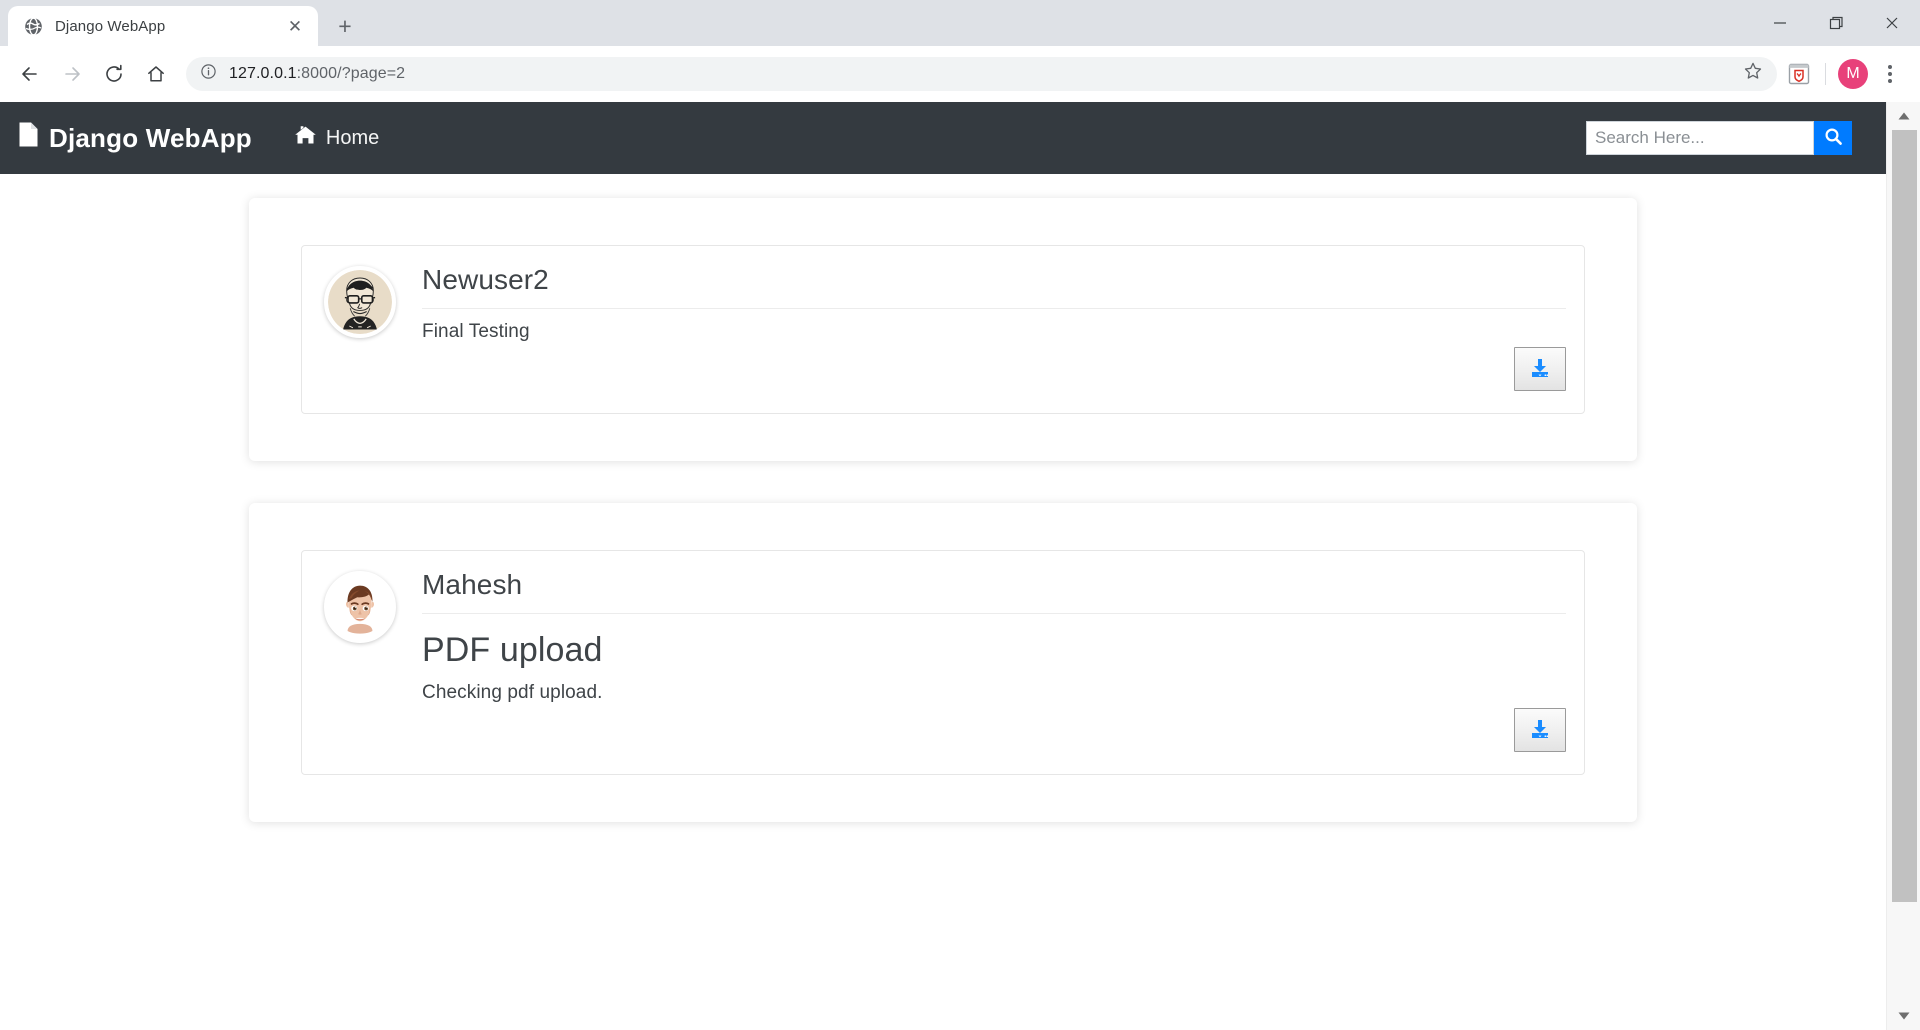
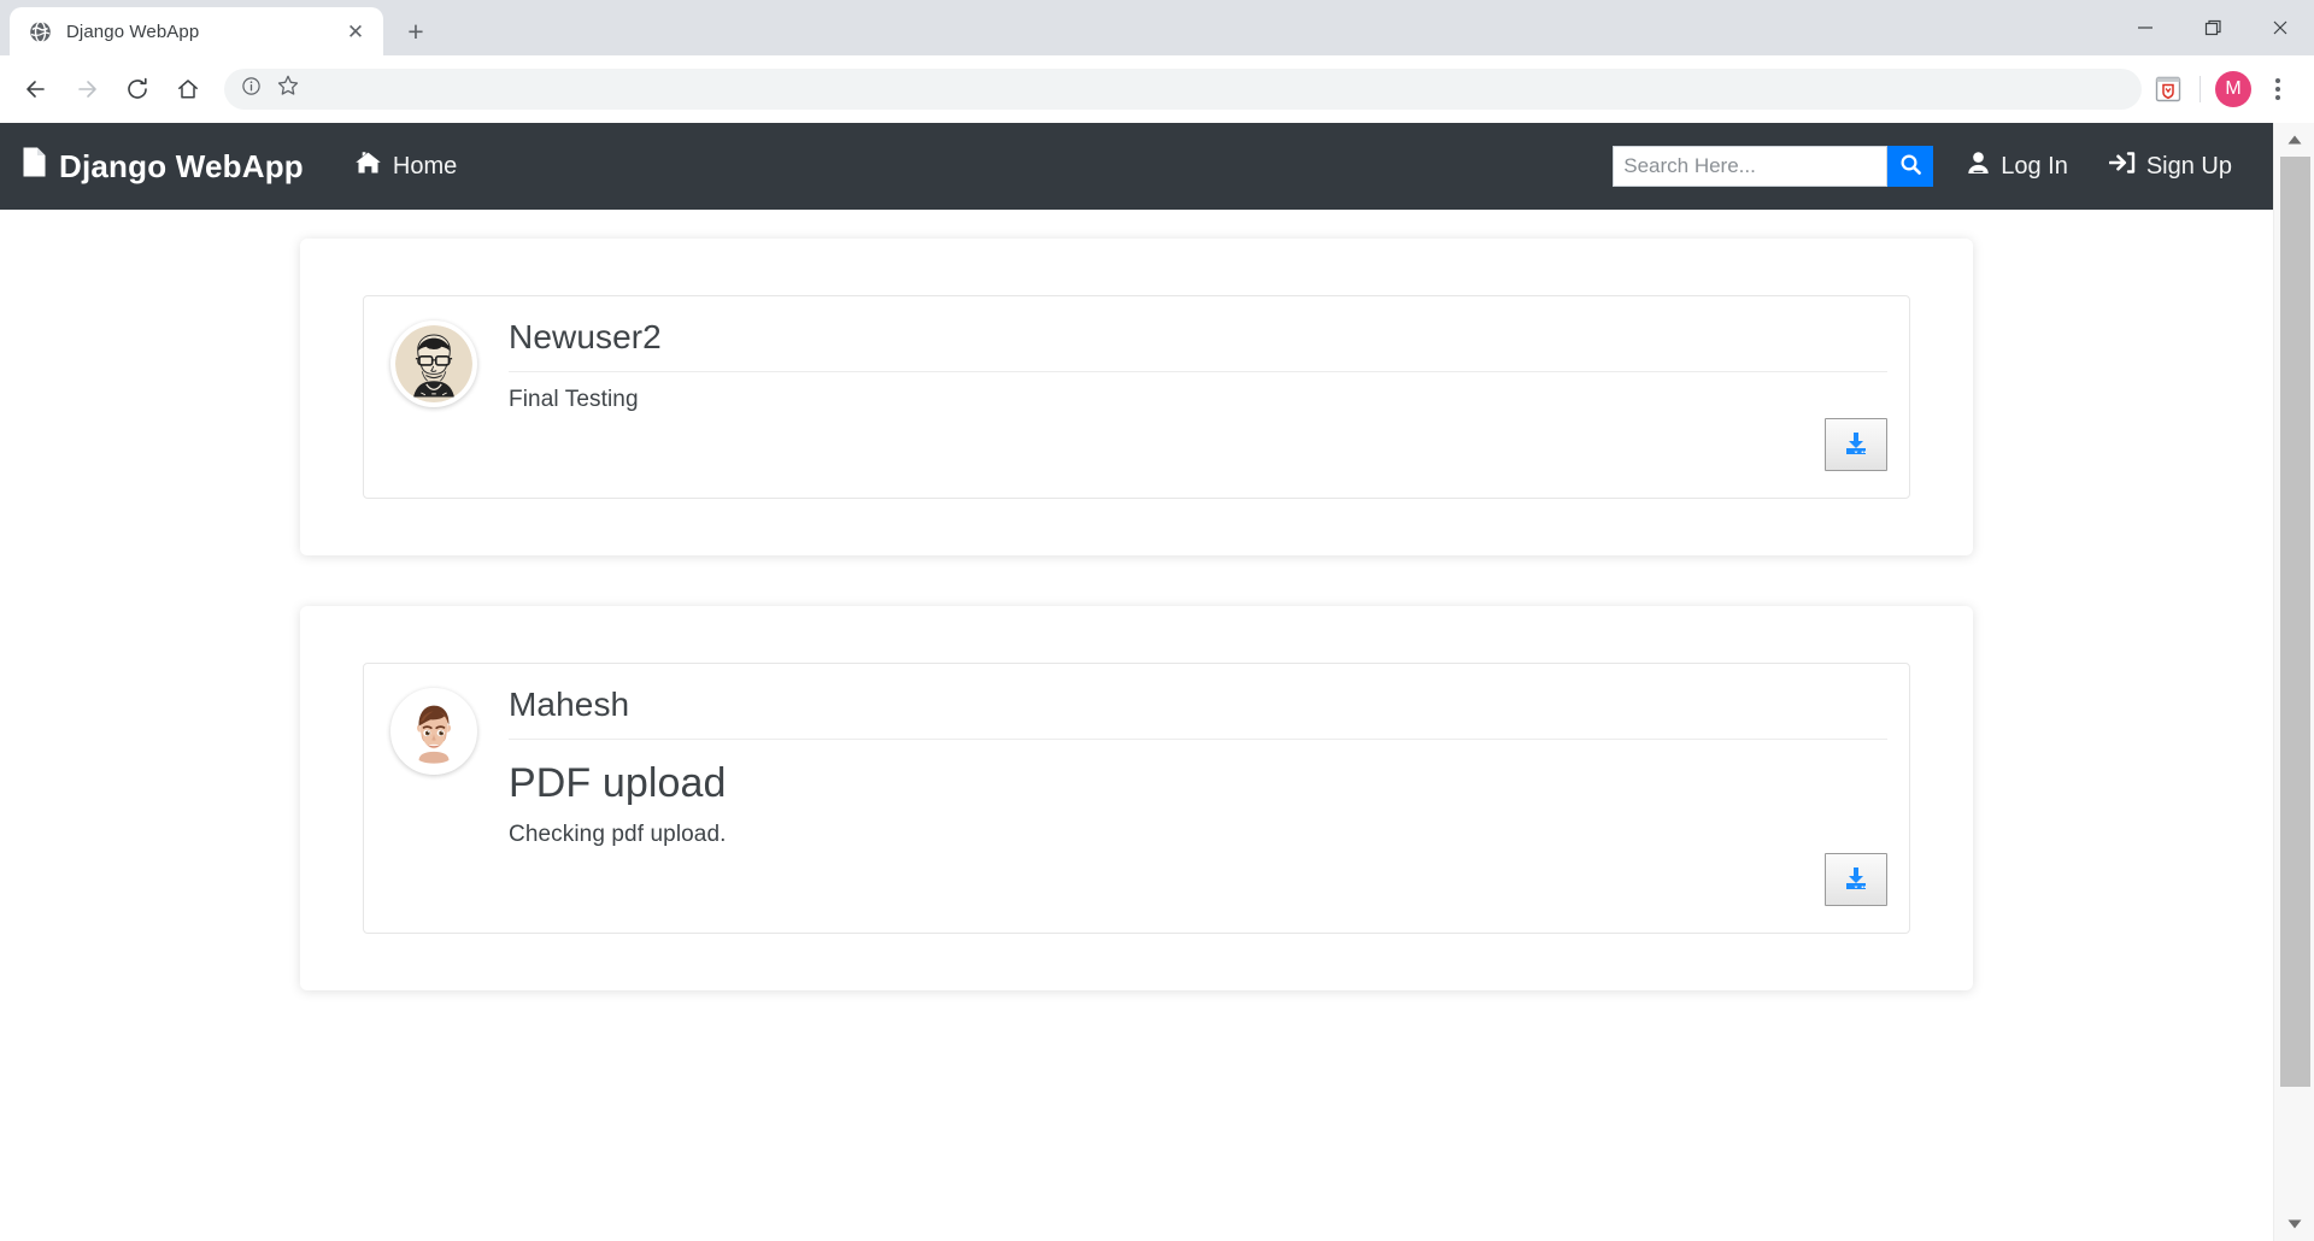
  Django WebApp
  ✕
  +
- 127.0.0.1:8000/?page=2
  M
  Django WebApp
  Home
  Search Here...
+ Log In
+ Sign Up
  Newuser2
  Final Testing
  Mahesh
  PDF upload
  Checking pdf upload.
